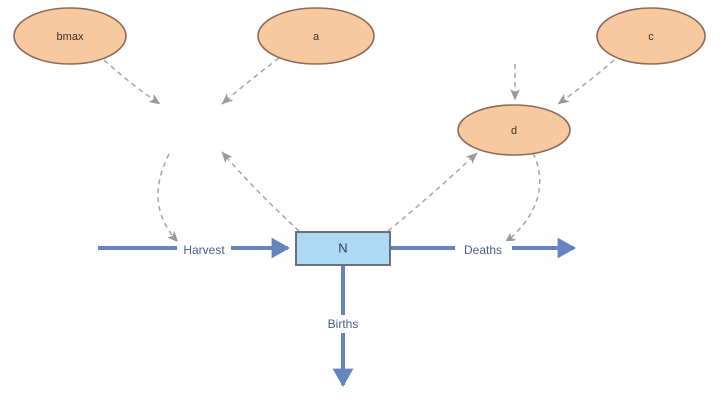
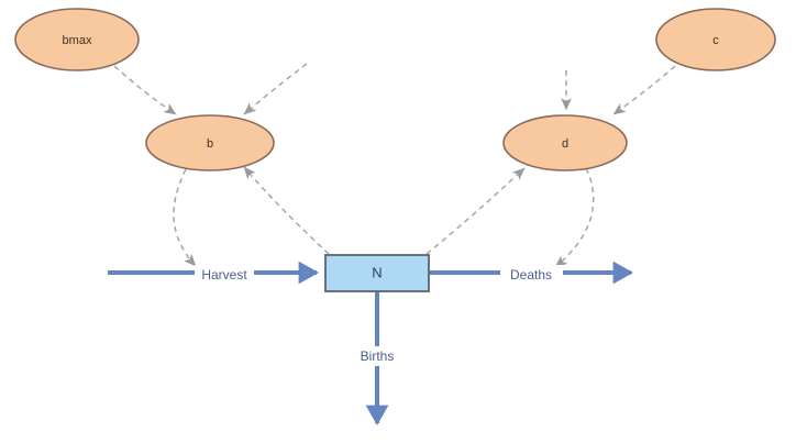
  bmax
- a
  c
+ b
  d
  N
  Harvest
  Deaths
  Births
